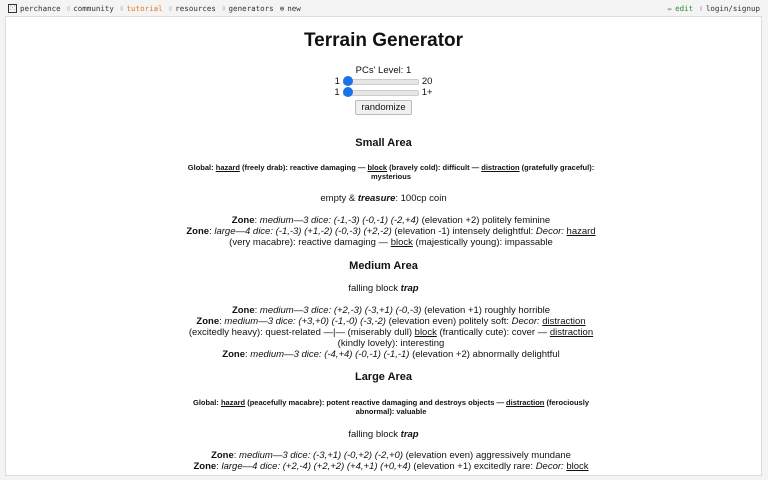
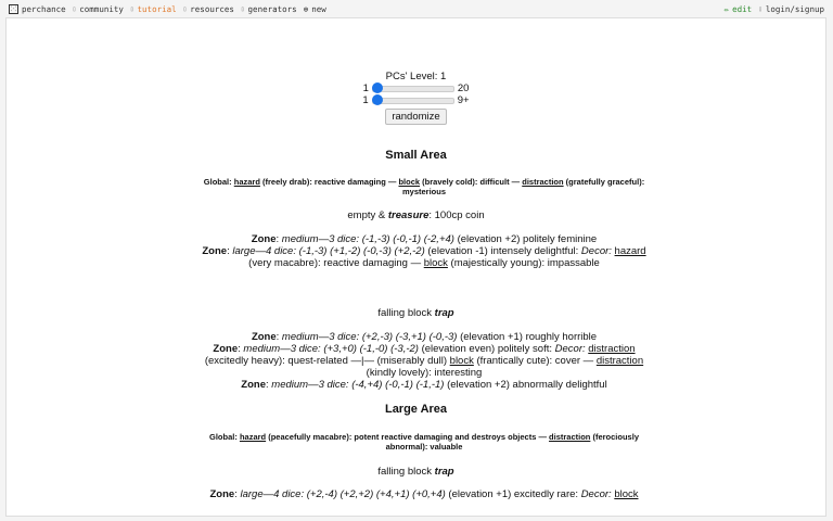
  perchance
  community
  tutorial
  resources
  generators
  ⊕
  new
  ✏
  edit
  login/signup
- Terrain Generator
  PCs' Level: 1
  1
  20
  1
- 1+
+ 9+
  randomize
  Small Area
  Global: hazard (freely drab): reactive damaging — block (bravely cold): difficult — distraction (gratefully graceful): mysterious
  empty & treasure: 100cp coin
  Zone: medium—3 dice: (-1,-3) (-0,-1) (-2,+4) (elevation +2) politely feminine
  Zone: large—4 dice: (-1,-3) (+1,-2) (-0,-3) (+2,-2) (elevation -1) intensely delightful: Decor: hazard (very macabre): reactive damaging — block (majestically young): impassable
- Medium Area
  falling block trap
  Zone: medium—3 dice: (+2,-3) (-3,+1) (-0,-3) (elevation +1) roughly horrible
  Zone: medium—3 dice: (+3,+0) (-1,-0) (-3,-2) (elevation even) politely soft: Decor: distraction (excitedly heavy): quest-related —|— (miserably dull) block (frantically cute): cover — distraction (kindly lovely): interesting
  Zone: medium—3 dice: (-4,+4) (-0,-1) (-1,-1) (elevation +2) abnormally delightful
  Large Area
  Global: hazard (peacefully macabre): potent reactive damaging and destroys objects — distraction (ferociously abnormal): valuable
  falling block trap
- Zone: medium—3 dice: (-3,+1) (-0,+2) (-2,+0) (elevation even) aggressively mundane
  Zone: large—4 dice: (+2,-4) (+2,+2) (+4,+1) (+0,+4) (elevation +1) excitedly rare: Decor: block
